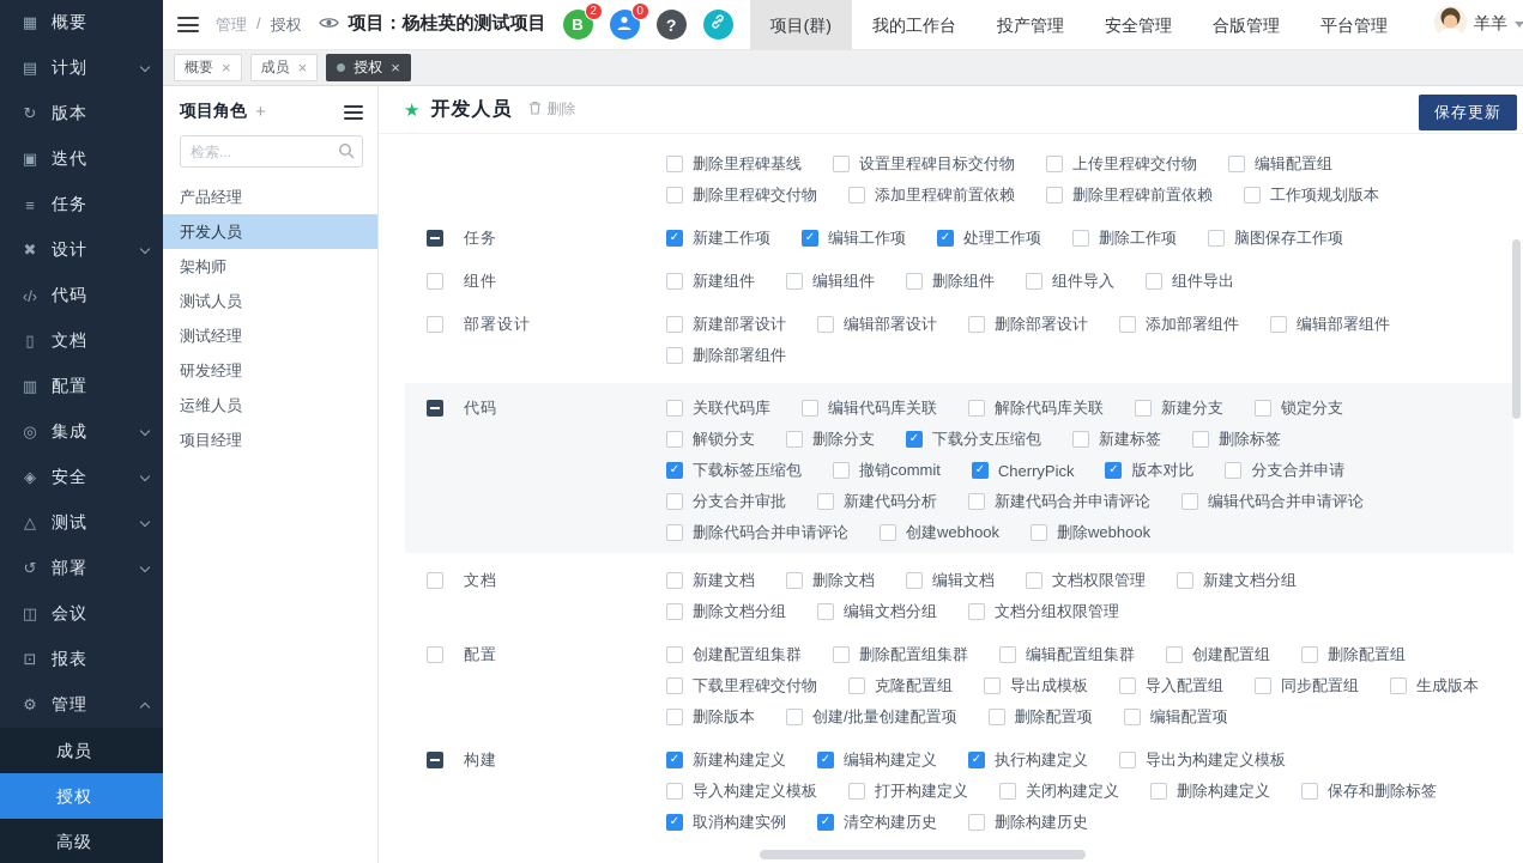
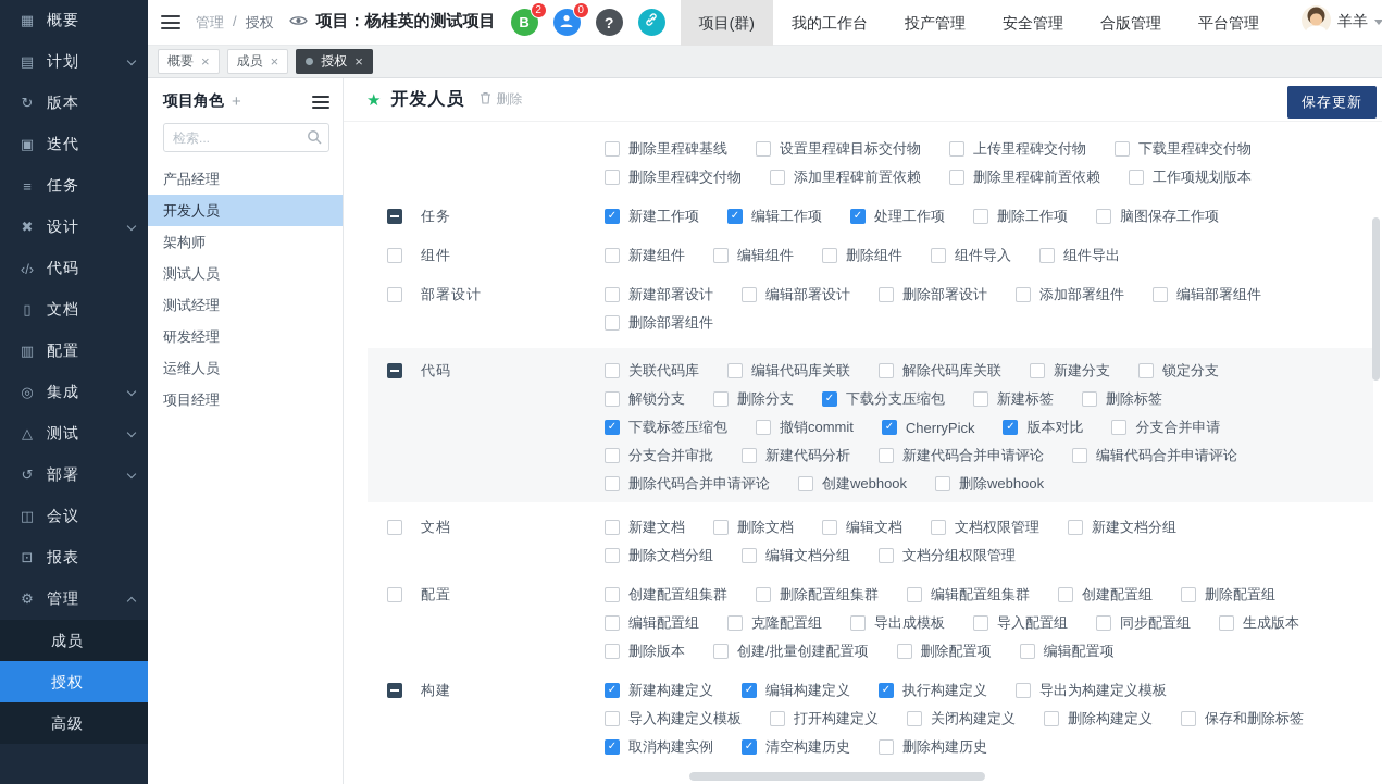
  ▦
  概要
  ▤
  计划
  ↻
  版本
  ▣
  迭代
  ≡
  任务
  ✖
  设计
  ‹/›
  代码
  ▯
  文档
  ▥
  配置
  ◎
  集成
- ◈
- 安全
  △
  测试
  ↺
  部署
  ◫
  会议
  ⊡
  报表
  ⚙
  管理
  成员
  授权
  高级
  管理
  /
  授权
  项目：杨桂英的测试项目
  B
  2
  0
  ?
  项目(群)
  我的工作台
  投产管理
  安全管理
  合版管理
  平台管理
  羊羊
  概要
  ×
  成员
  ×
  授权
  ×
  项目角色
  +
  检索...
  产品经理
  开发人员
  架构师
  测试人员
  测试经理
  研发经理
  运维人员
  项目经理
  ★
  开发人员
  删除
  保存更新
  删除里程碑基线
  设置里程碑目标交付物
  上传里程碑交付物
- 编辑配置组
+ 下载里程碑交付物
  删除里程碑交付物
  添加里程碑前置依赖
  删除里程碑前置依赖
  工作项规划版本
  任务
  新建工作项
  编辑工作项
  处理工作项
  删除工作项
  脑图保存工作项
  组件
  新建组件
  编辑组件
  删除组件
  组件导入
  组件导出
  部署设计
  新建部署设计
  编辑部署设计
  删除部署设计
  添加部署组件
  编辑部署组件
  删除部署组件
  代码
  关联代码库
  编辑代码库关联
  解除代码库关联
  新建分支
  锁定分支
  解锁分支
  删除分支
  下载分支压缩包
  新建标签
  删除标签
  下载标签压缩包
  撤销commit
  CherryPick
  版本对比
  分支合并申请
  分支合并审批
  新建代码分析
  新建代码合并申请评论
  编辑代码合并申请评论
  删除代码合并申请评论
  创建webhook
  删除webhook
  文档
  新建文档
  删除文档
  编辑文档
  文档权限管理
  新建文档分组
  删除文档分组
  编辑文档分组
  文档分组权限管理
  配置
  创建配置组集群
  删除配置组集群
  编辑配置组集群
  创建配置组
  删除配置组
- 下载里程碑交付物
+ 编辑配置组
  克隆配置组
  导出成模板
  导入配置组
  同步配置组
  生成版本
  删除版本
  创建/批量创建配置项
  删除配置项
  编辑配置项
  构建
  新建构建定义
  编辑构建定义
  执行构建定义
  导出为构建定义模板
  导入构建定义模板
  打开构建定义
  关闭构建定义
  删除构建定义
  保存和删除标签
  取消构建实例
  清空构建历史
  删除构建历史
